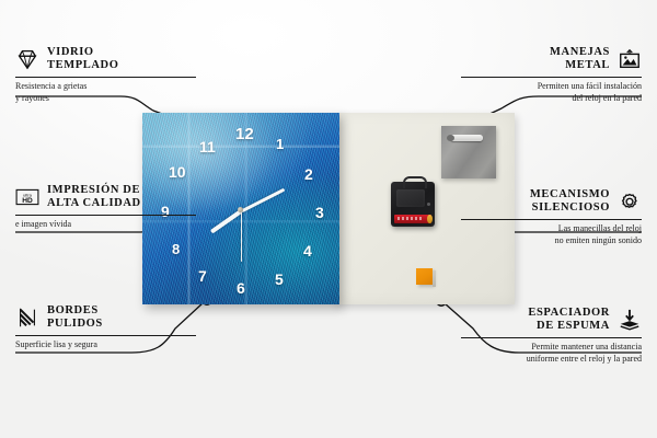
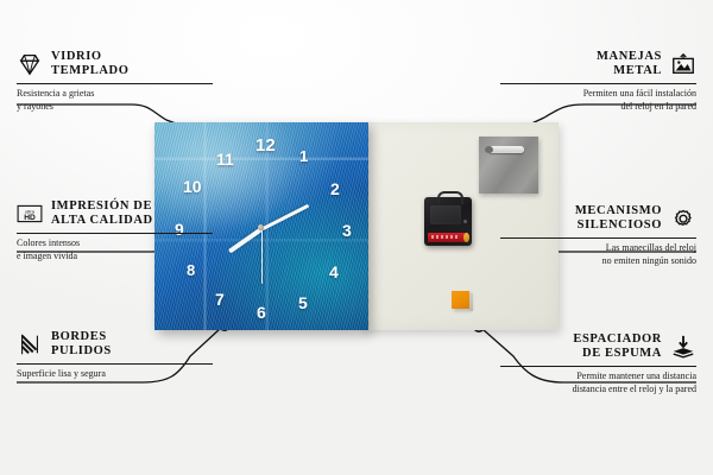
  12
  1
  2
  3
  4
  5
  6
  7
  8
  9
  10
  11
  VIDRIO
  TEMPLADO
  Resistencia a grietas
  y rayones
  IMPRESIÓN DE
  ALTA CALIDAD
+ Colores intensos
  e imagen vívida
  BORDES
  PULIDOS
  Superficie lisa y segura
  MANEJAS
  METAL
  Permiten una fácil instalación
  del reloj en la pared
  MECANISMO
  SILENCIOSO
  Las manecillas del reloj
  no emiten ningún sonido
  ESPACIADOR
  DE ESPUMA
  Permite mantener una distancia
- uniforme entre el reloj y la pared
+ distancia entre el reloj y la pared
